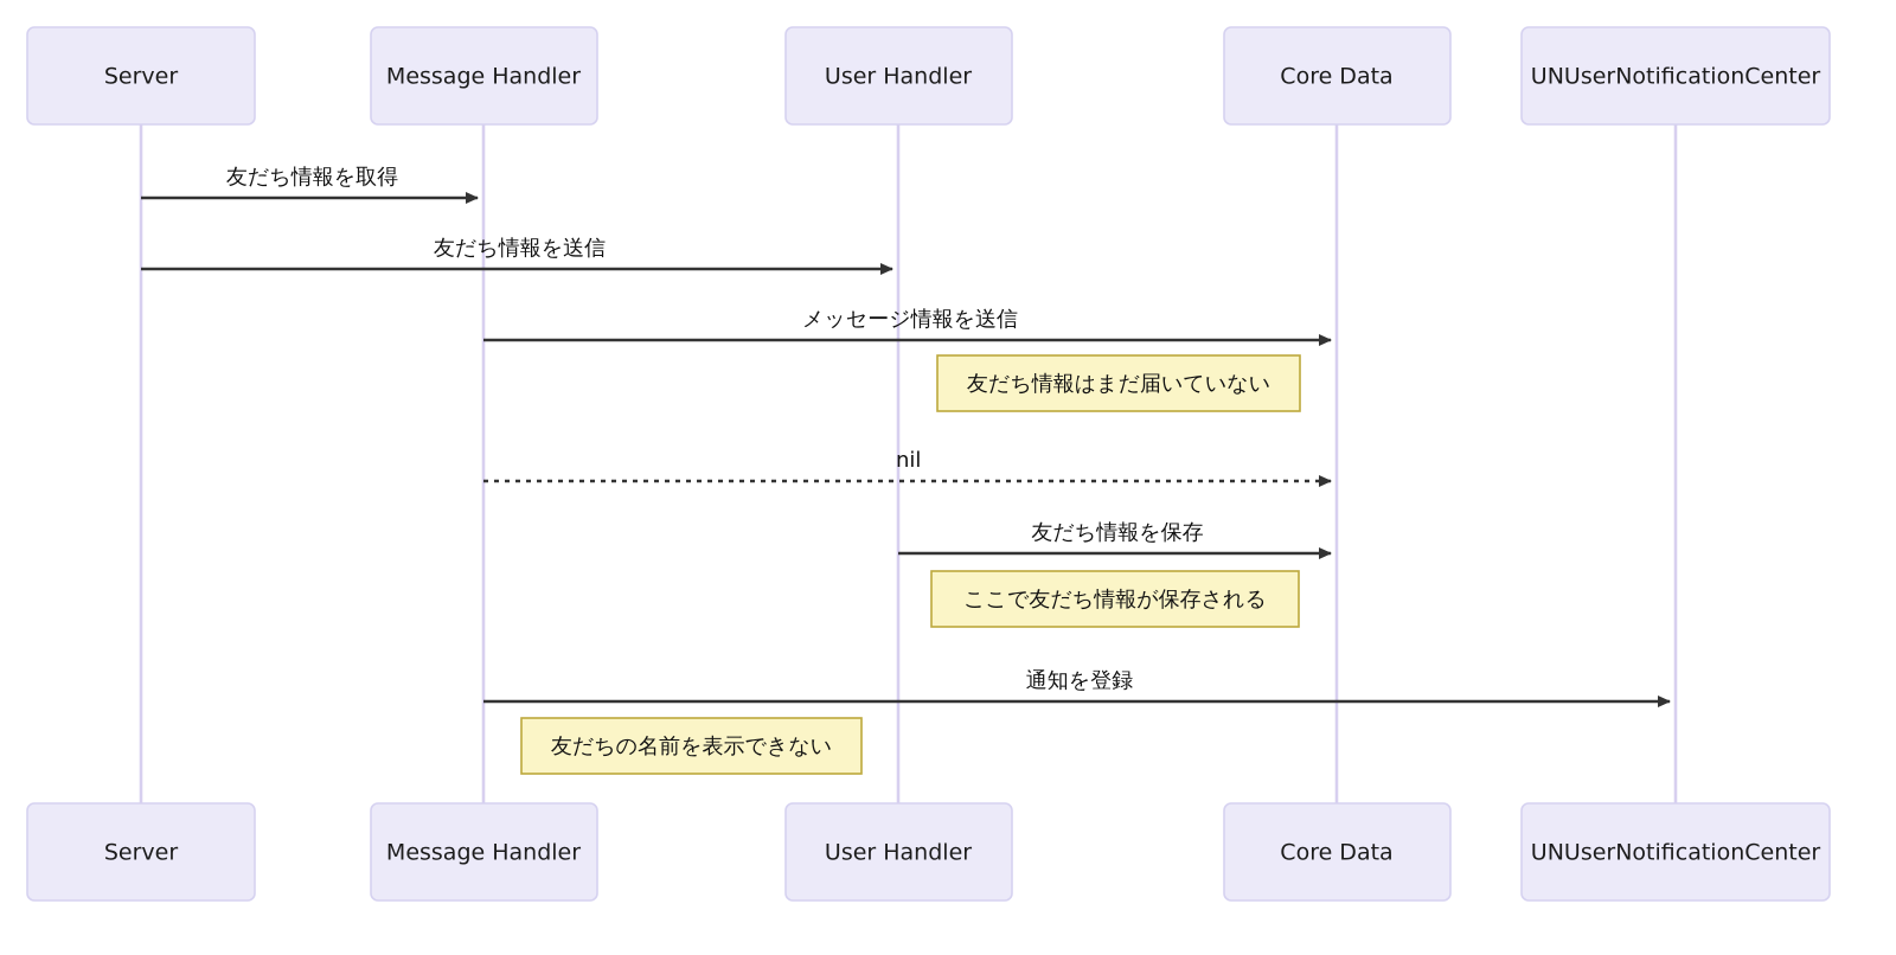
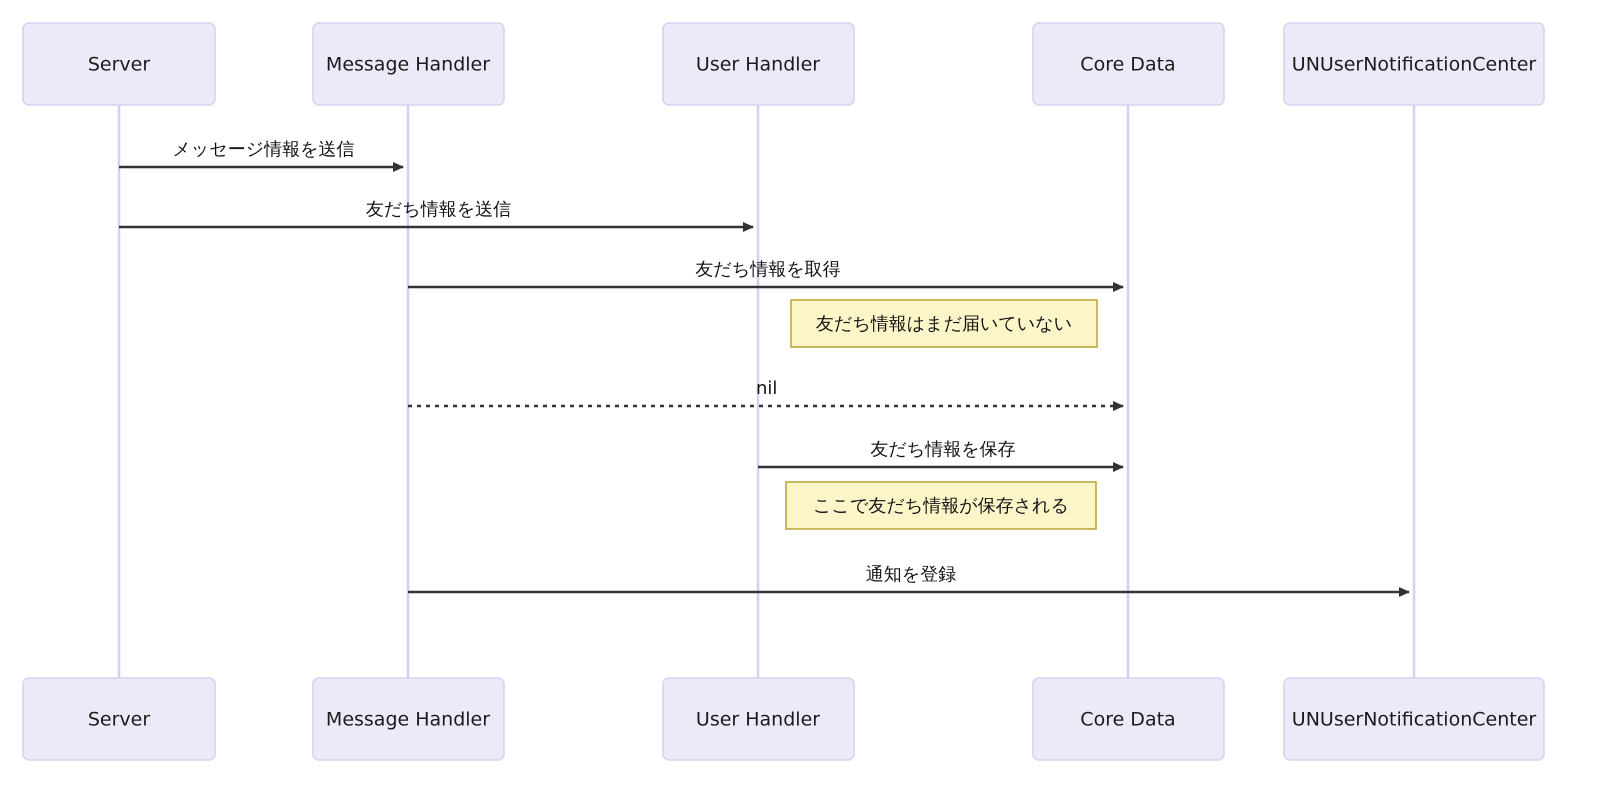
  Server
  Message Handler
  User Handler
  Core Data
  UNUserNotificationCenter
  Server
  Message Handler
  User Handler
  Core Data
  UNUserNotificationCenter
- 友だち情報を取得
+ メッセージ情報を送信
  友だち情報を送信
- メッセージ情報を送信
+ 友だち情報を取得
  nil
  友だち情報を保存
  通知を登録
  友だち情報はまだ届いていない
  ここで友だち情報が保存される
- 友だちの名前を表示できない
